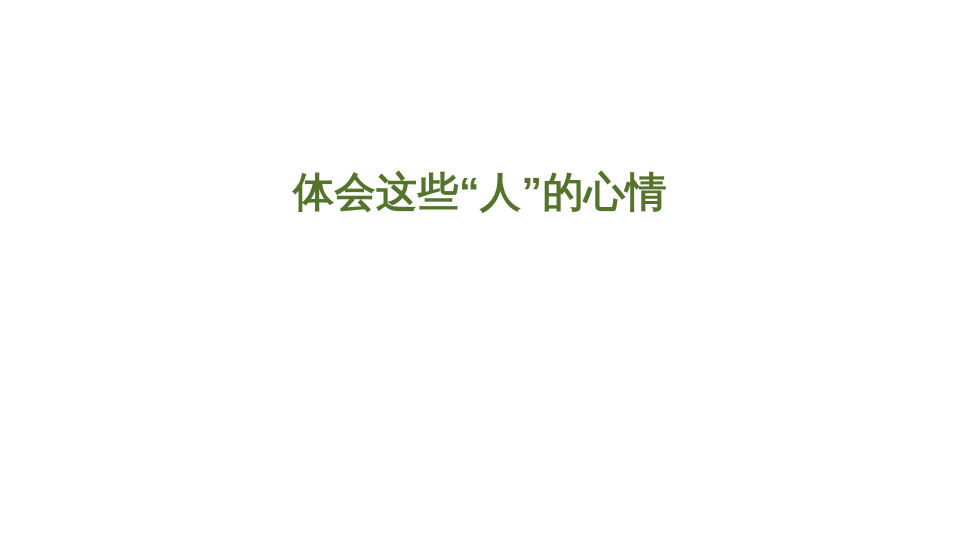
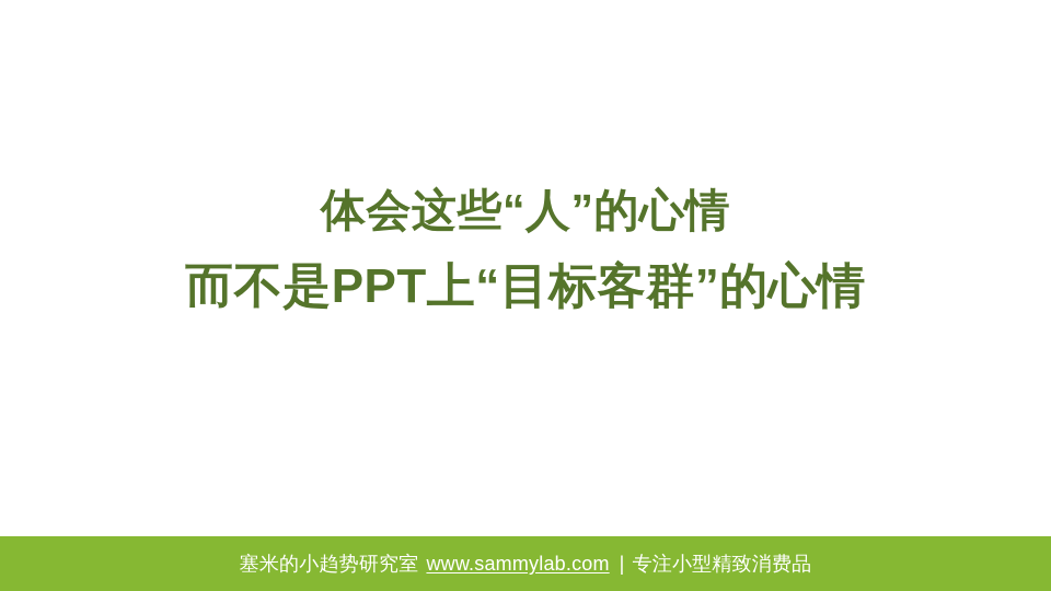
  体会这些“人”的心情
+ 而不是PPT上“目标客群”的心情
+ 塞米的小趋势研究室
+ www.sammylab.com
+ |
+ 专注小型精致消费品
